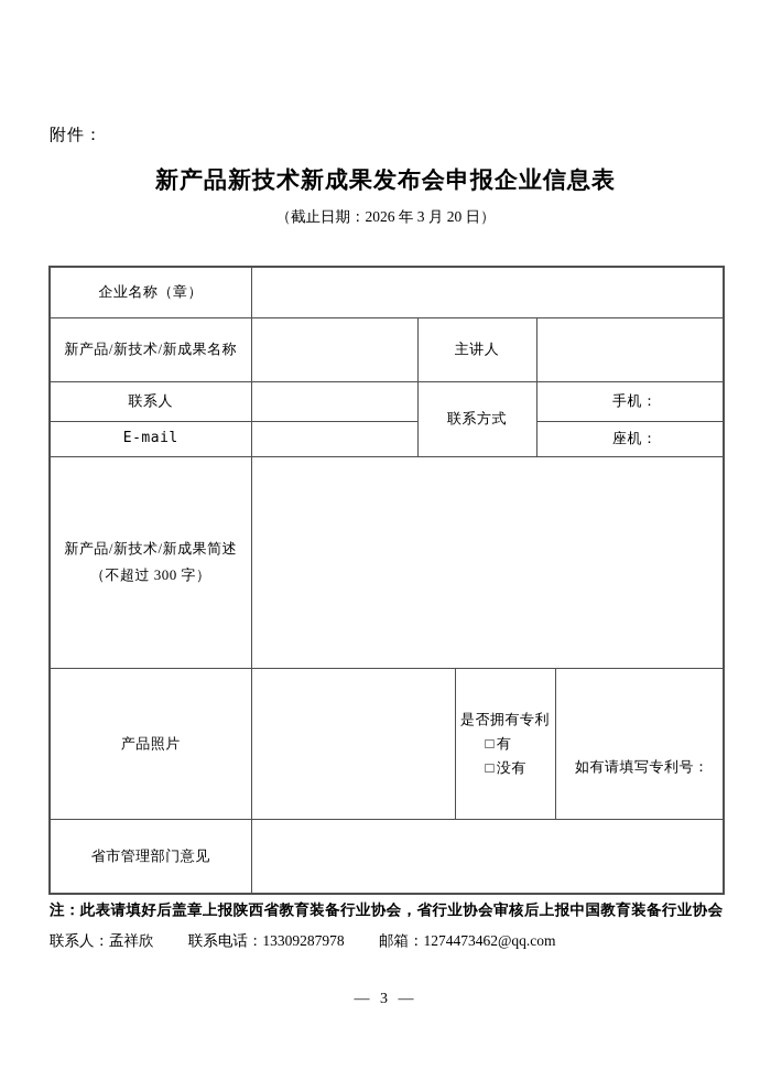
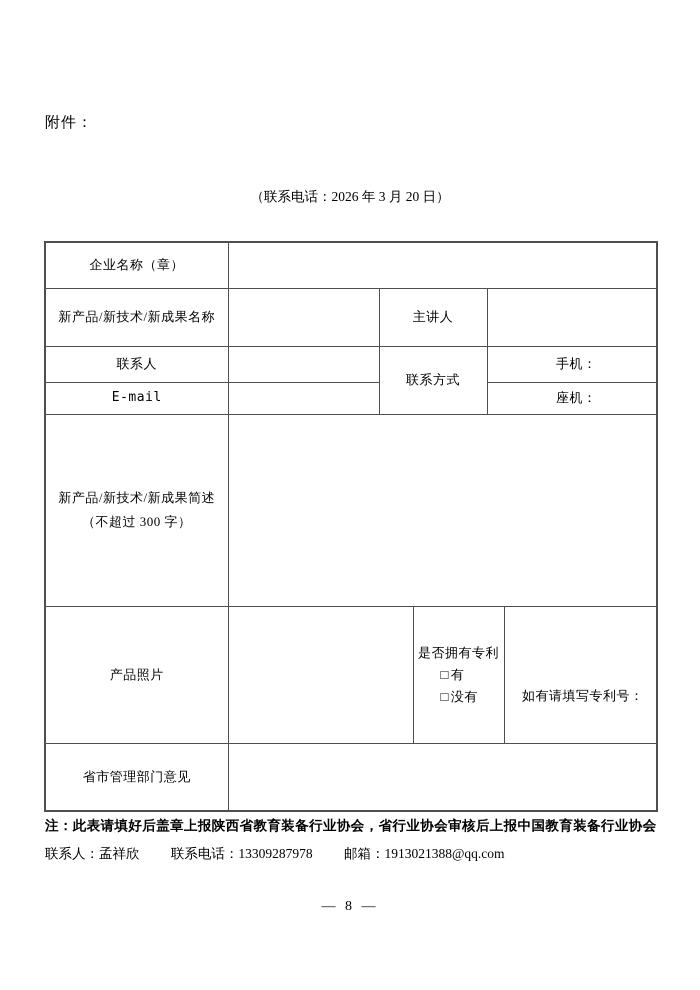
  附件：
- 新产品新技术新成果发布会申报企业信息表
- （截止日期：2026 年 3 月 20 日）
+ （联系电话：2026 年 3 月 20 日）
  企业名称（章）
  新产品/新技术/新成果名称		主讲人
  联系人		联系方式	手机：
  E-mail		座机：
  新产品/新技术/新成果简述 （不超过 300 字）
  产品照片		是否拥有专利 □ 有 □ 没有	如有请填写专利号：
  省市管理部门意见
  注：此表请填好后盖章上报陕西省教育装备行业协会，省行业协会审核后上报中国教育装备行业协会
- 联系人：孟祥欣 联系电话：13309287978 邮箱：1274473462@qq.com
+ 联系人：孟祥欣 联系电话：13309287978 邮箱：1913021388@qq.com
- — 3 —
+ — 8 —
